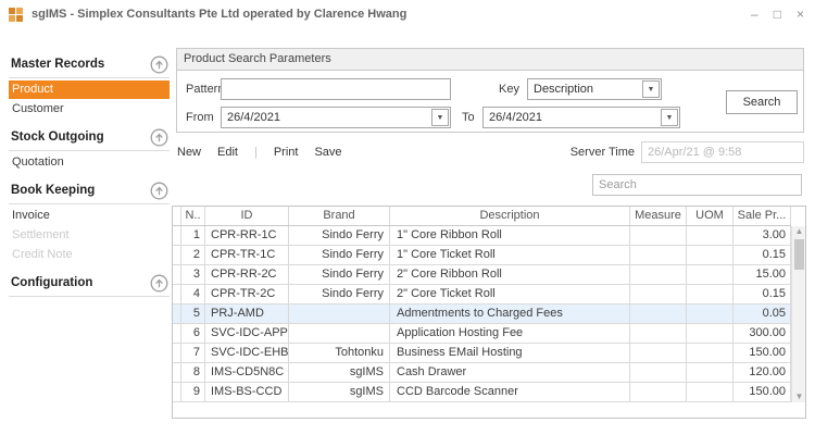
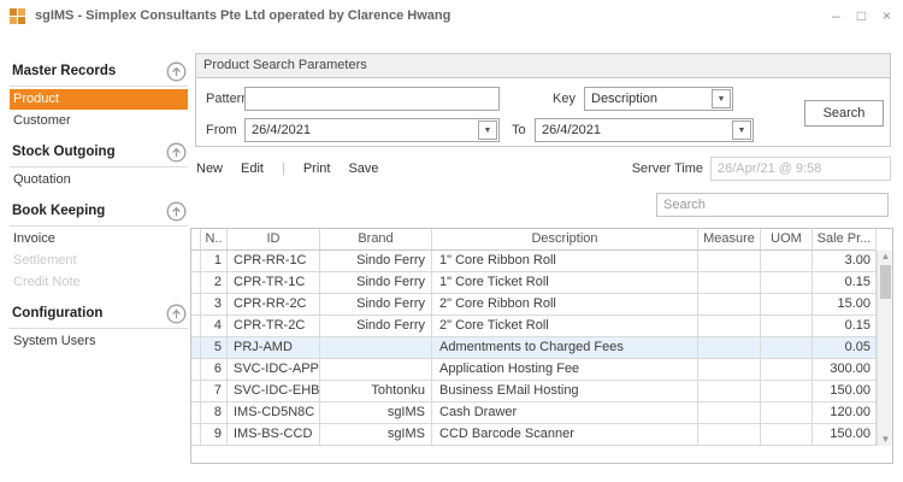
  sgIMS - Simplex Consultants Pte Ltd operated by Clarence Hwang
  –
  □
  ×
  Master Records
  Product
  Customer
  Stock Outgoing
  Quotation
  Book Keeping
  Invoice
  Settlement
  Credit Note
  Configuration
+ System Users
  Product Search Parameters
  Patter
  Key
  Description
  From
  26/4/2021
  To
  26/4/2021
  Search
  New
  Edit
  |
  Print
  Save
  Server Time
  26/Apr/21 @ 9:58
  Search
  N..
  ID
  Brand
  Description
  Measure
  UOM
  Sale Pr...
  1
  CPR-RR-1C
  Sindo Ferry
  1" Core Ribbon Roll
  3.00
  2
  CPR-TR-1C
  Sindo Ferry
  1" Core Ticket Roll
  0.15
  3
  CPR-RR-2C
  Sindo Ferry
  2" Core Ribbon Roll
  15.00
  4
  CPR-TR-2C
  Sindo Ferry
  2" Core Ticket Roll
  0.15
  5
  PRJ-AMD
  Admentments to Charged Fees
  0.05
  6
  SVC-IDC-APP
  Application Hosting Fee
  300.00
  7
  SVC-IDC-EHB
  Tohtonku
  Business EMail Hosting
  150.00
  8
  IMS-CD5N8C
  sgIMS
  Cash Drawer
  120.00
  9
  IMS-BS-CCD
  sgIMS
  CCD Barcode Scanner
  150.00
  ▲
  ▼
